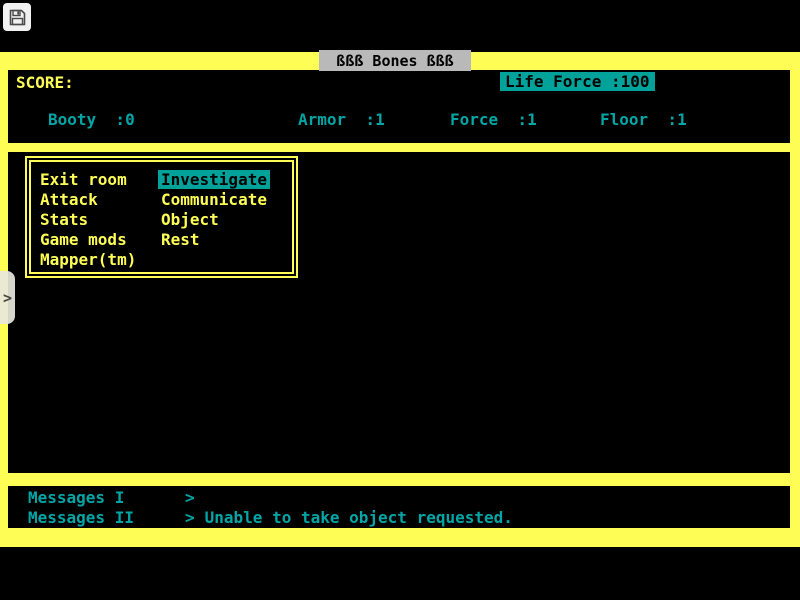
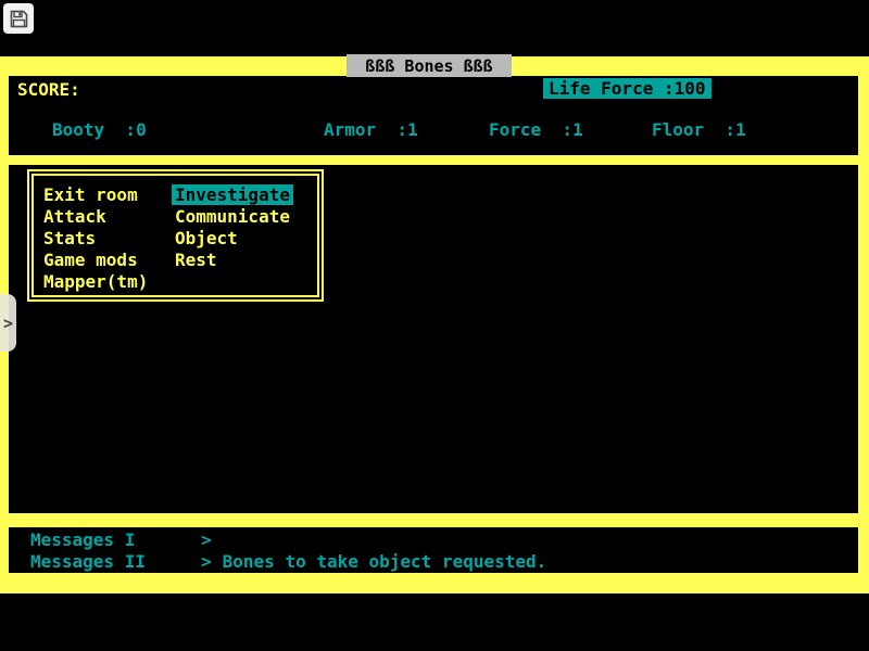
  ßßß Bones ßßß
  SCORE:
  Life Force :100
  Booty :0
  Armor :1
  Force :1
  Floor :1
  Exit room
  Attack
  Stats
  Game mods
  Mapper(tm)
  Investigate
  Communicate
  Object
  Rest
  Messages I
  >
  Messages II
  >
- Unable to take object requested.
+ Bones to take object requested.
  >
